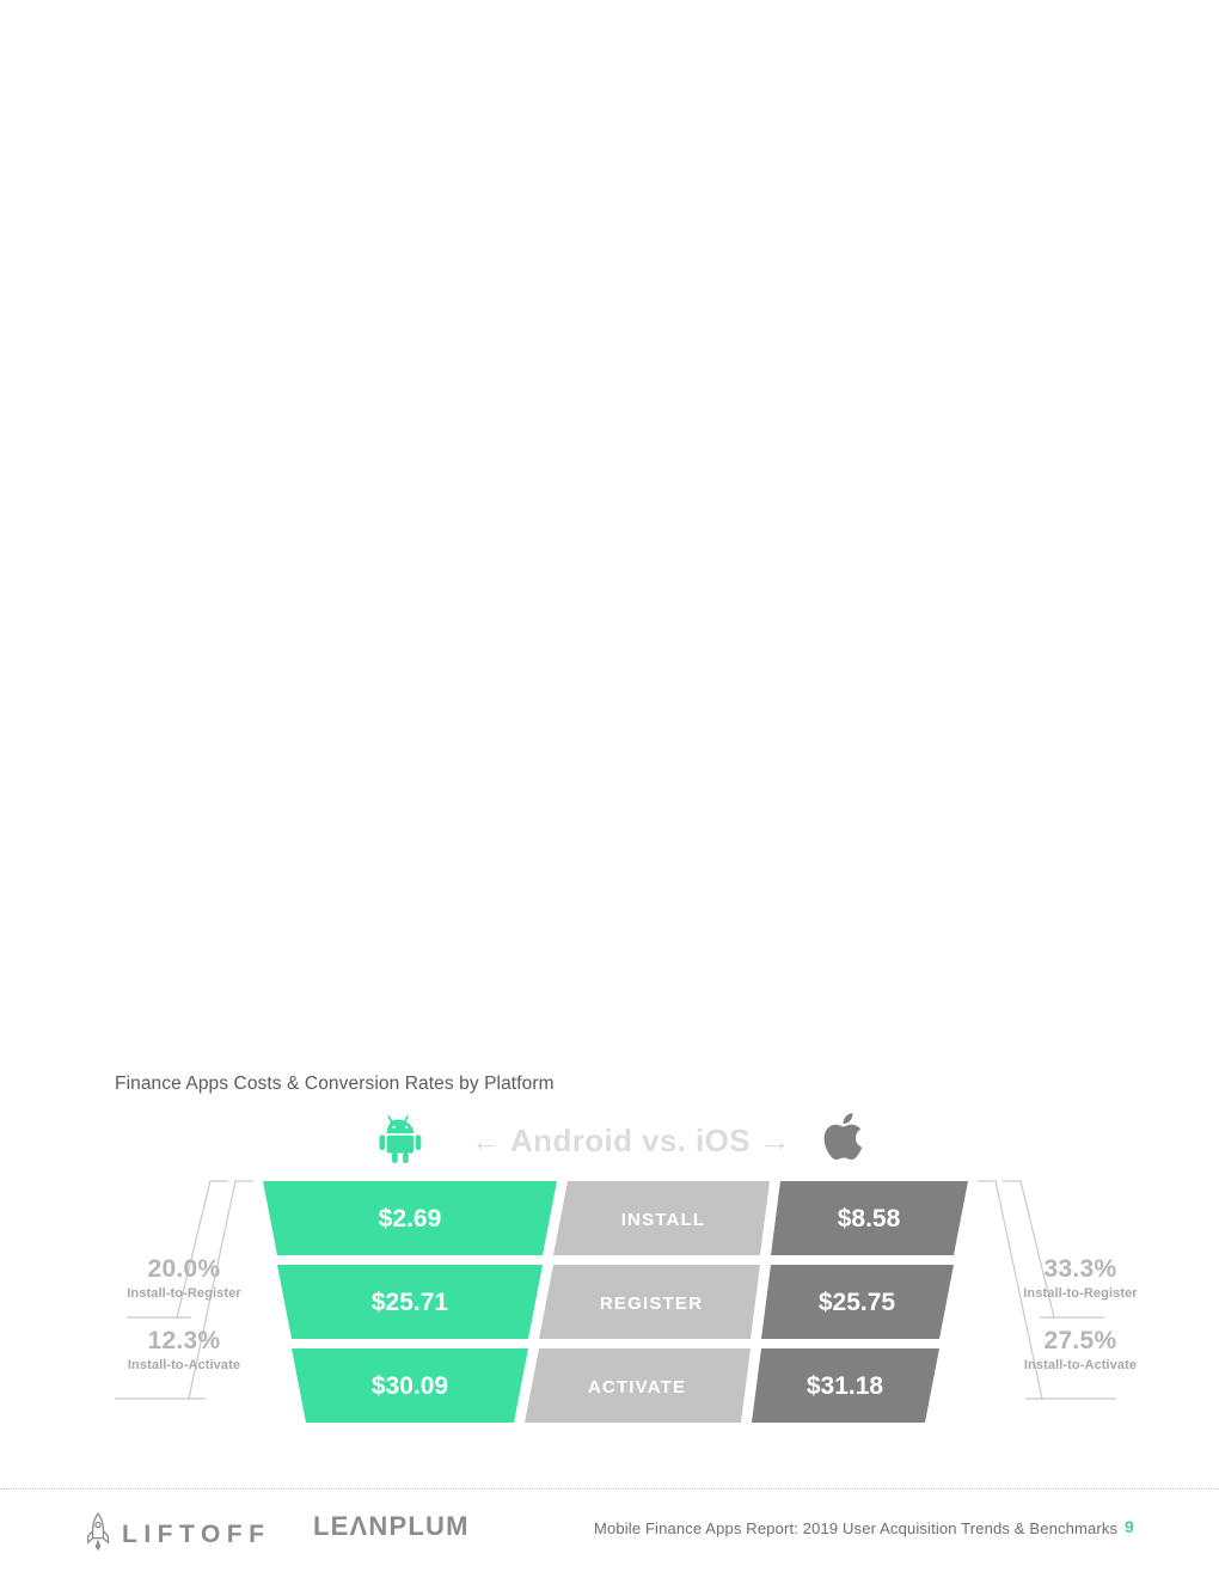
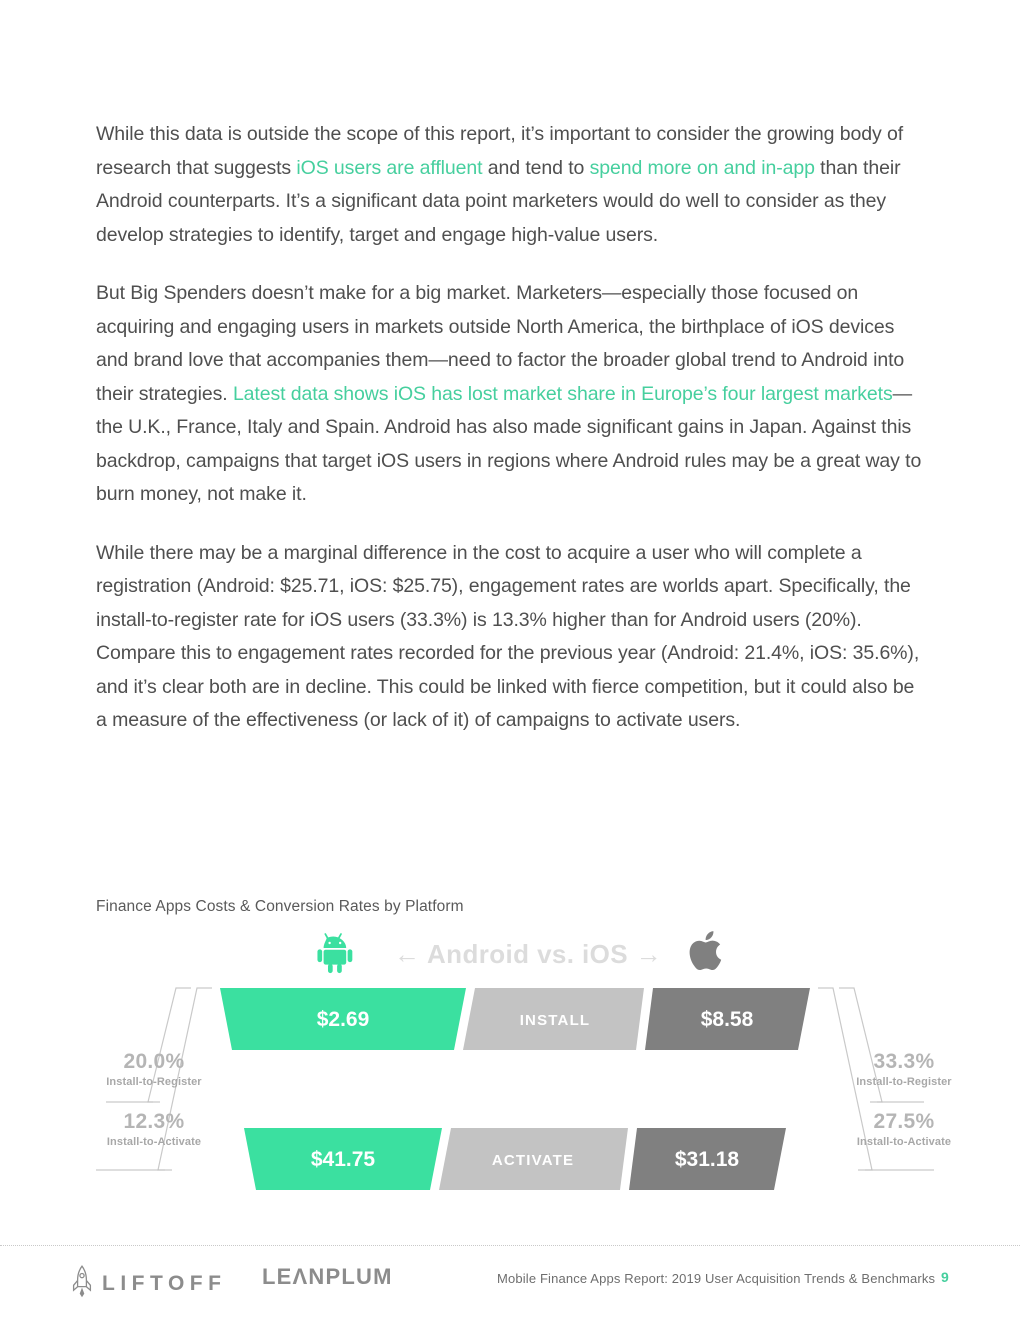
+ While this data is outside the scope of this report, it’s important to consider the growing body of research that suggests iOS users are affluent and tend to spend more on and in-app than their Android counterparts. It’s a significant data point marketers would do well to consider as they develop strategies to identify, target and engage high-value users.
+ But Big Spenders doesn’t make for a big market. Marketers—especially those focused on acquiring and engaging users in markets outside North America, the birthplace of iOS devices and brand love that accompanies them—need to factor the broader global trend to Android into their strategies. Latest data shows iOS has lost market share in Europe’s four largest markets— the U.K., France, Italy and Spain. Android has also made significant gains in Japan. Against this backdrop, campaigns that target iOS users in regions where Android rules may be a great way to burn money, not make it.
+ While there may be a marginal difference in the cost to acquire a user who will complete a registration (Android: $25.71, iOS: $25.75), engagement rates are worlds apart. Specifically, the install-to-register rate for iOS users (33.3%) is 13.3% higher than for Android users (20%). Compare this to engagement rates recorded for the previous year (Android: 21.4%, iOS: 35.6%), and it’s clear both are in decline. This could be linked with fierce competition, but it could also be a measure of the effectiveness (or lack of it) of campaigns to activate users.
  Finance Apps Costs & Conversion Rates by Platform
  ← Android vs. iOS →
  $2.69
  INSTALL
  $8.58
- $25.71
- REGISTER
- $25.75
- $30.09
+ $41.75
  ACTIVATE
  $31.18
  20.0%
  Install-to-Register
  12.3%
  Install-to-Activate
  33.3%
  Install-to-Register
  27.5%
  Install-to-Activate
  LIFTOFF
  LEΛNPLUM
  Mobile Finance Apps Report: 2019 User Acquisition Trends & Benchmarks
  9
